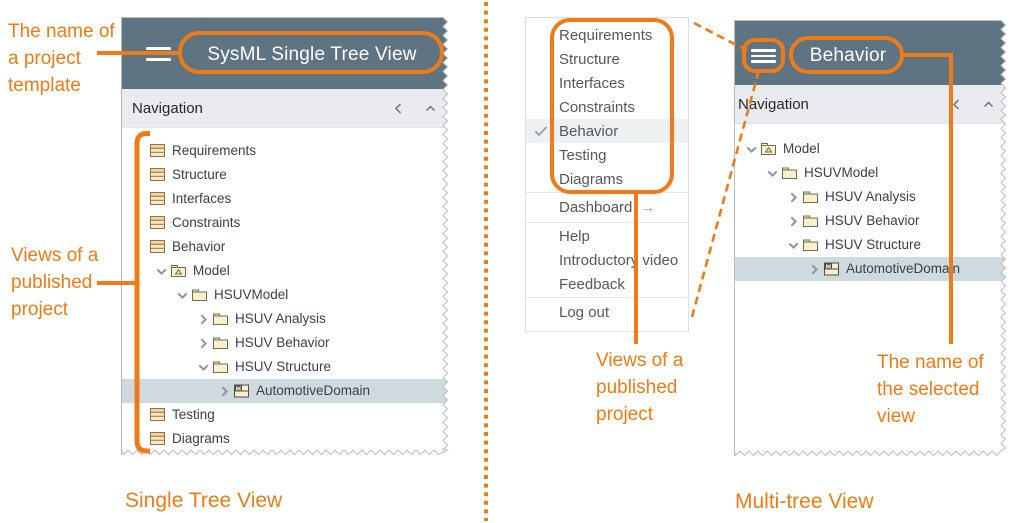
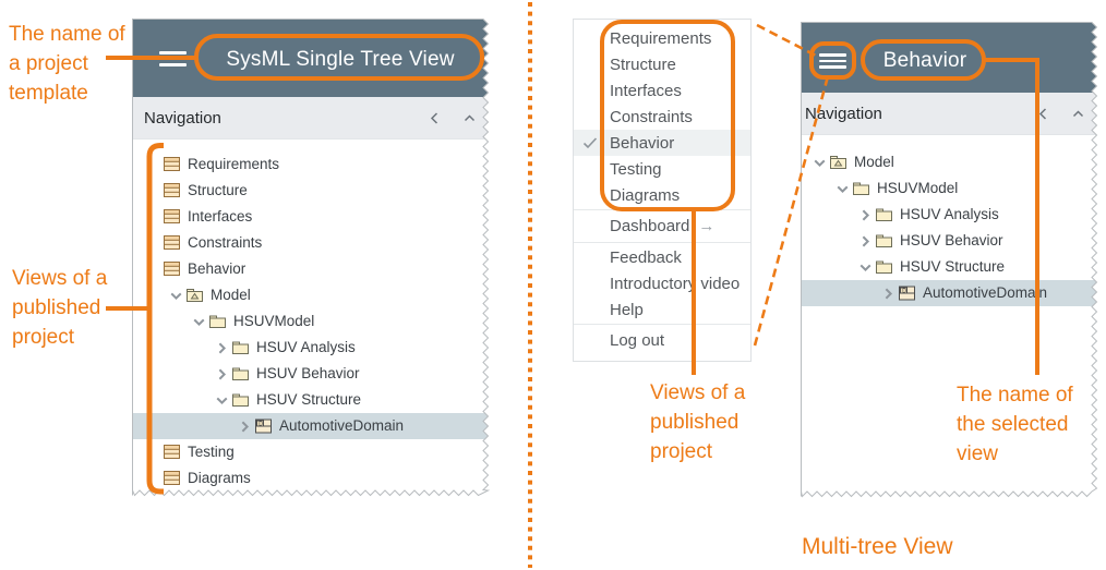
  SysML Single Tree View
  Navigation
  Requirements
  Structure
  Interfaces
  Constraints
  Behavior
  Model
  HSUVModel
  HSUV Analysis
  HSUV Behavior
  HSUV Structure
  AutomotiveDomain
  Testing
  Diagrams
  Requirements
  Structure
  Interfaces
  Constraints
  Behavior
  Testing
  Diagrams
  Dashboard
  →
- Help
+ Feedback
  Introductor video
- Feedback
+ Help
  Log out
  Behavior
  Navigation
  Model
  HSUVModel
  HSUV Analysis
  HSUV Behavior
  HSUV Structure
  AutomotiveDoman
  The name of
  a project
  template
  Views of a
  published
  project
  Views of a
  published
  project
  The name of
  the selected
  view
- Single Tree View
  Multi-tree View
